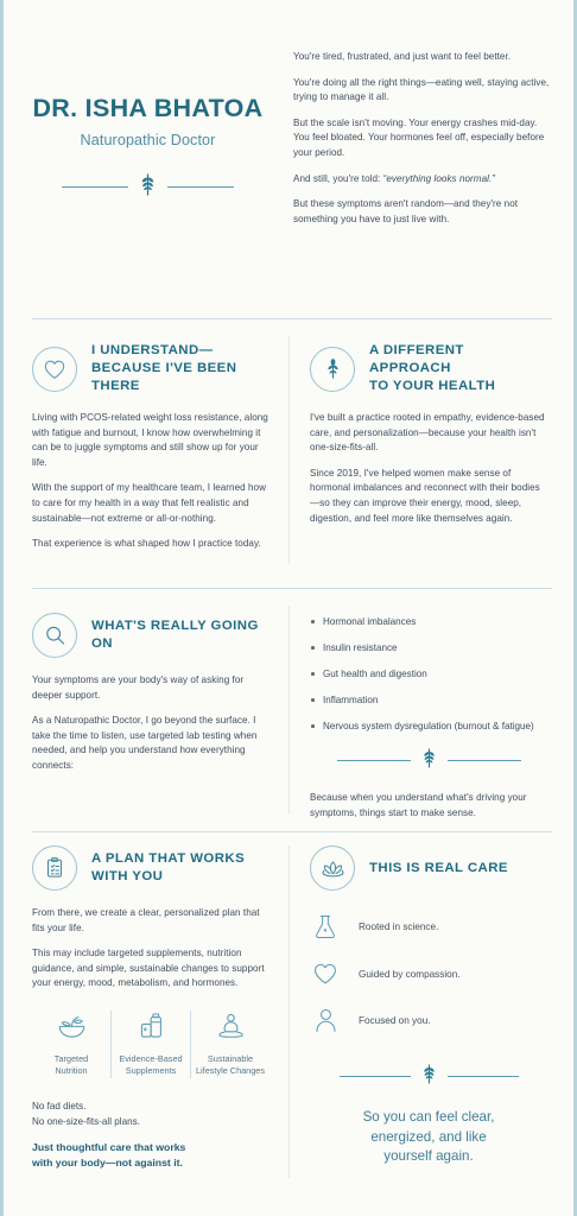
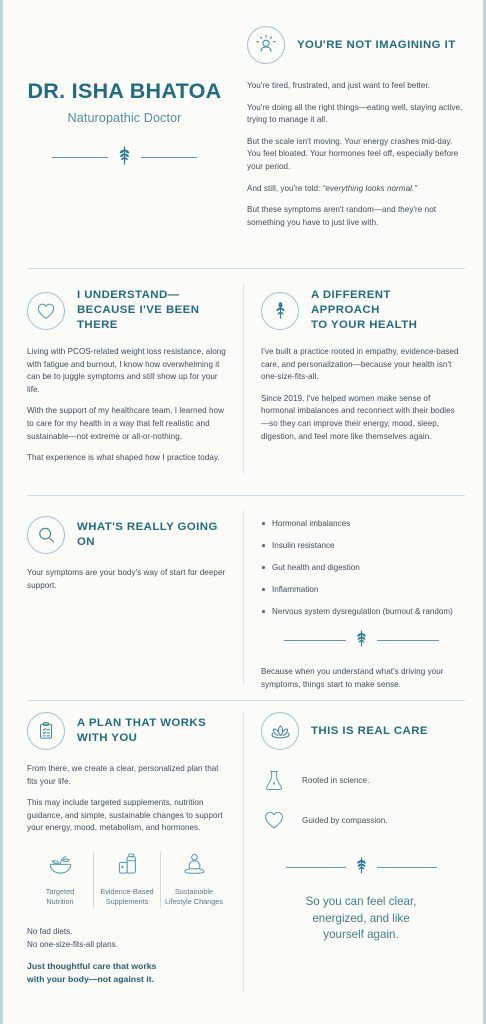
  DR. ISHA BHATOA
  Naturopathic Doctor
+ YOU'RE NOT IMAGINING IT
  You're tired, frustrated, and just want to feel better.
  You're doing all the right things—eating well, staying active, trying to manage it all.
  But the scale isn't moving. Your energy crashes mid-day. You feel bloated. Your hormones feel off, especially before your period.
  And still, you're told: “everything looks normal.”
  But these symptoms aren't random—and they're not something you have to just live with.
  I UNDERSTAND—
  BECAUSE I'VE BEEN THERE
  Living with PCOS-related weight loss resistance, along with fatigue and burnout, I know how overwhelming it can be to juggle symptoms and still show up for your life.
  With the support of my healthcare team, I learned how to care for my health in a way that felt realistic and sustainable—not extreme or all-or-nothing.
  That experience is what shaped how I practice today.
  A DIFFERENT APPROACH
  TO YOUR HEALTH
  I've built a practice rooted in empathy, evidence-based care, and personalization—because your health isn't one-size-fits-all.
  Since 2019, I've helped women make sense of hormonal imbalances and reconnect with their bodies—so they can improve their energy, mood, sleep, digestion, and feel more like themselves again.
  WHAT'S REALLY GOING ON
- Your symptoms are your body's way of asking for deeper support.
+ Your symptoms are your body's way of start for deeper support.
- As a Naturopathic Doctor, I go beyond the surface. I take the time to listen, use targeted lab testing when needed, and help you understand how everything connects:
  Hormonal imbalances
  Insulin resistance
  Gut health and digestion
  Inflammation
- Nervous system dysregulation (burnout & fatigue)
+ Nervous system dysregulation (burnout & random)
  Because when you understand what's driving your symptoms, things start to make sense.
  A PLAN THAT WORKS
  WITH YOU
  From there, we create a clear, personalized plan that fits your life.
  This may include targeted supplements, nutrition guidance, and simple, sustainable changes to support your energy, mood, metabolism, and hormones.
  Targeted
  Nutrition
  Evidence-Based
  Supplements
  Sustainable
  Lifestyle Changes
  No fad diets.
  No one-size-fits-all plans.
  Just thoughtful care that works
  with your body—not against it.
  THIS IS REAL CARE
  Rooted in science.
  Guided by compassion.
- Focused on you.
  So you can feel clear,
  energized, and like
  yourself again.
